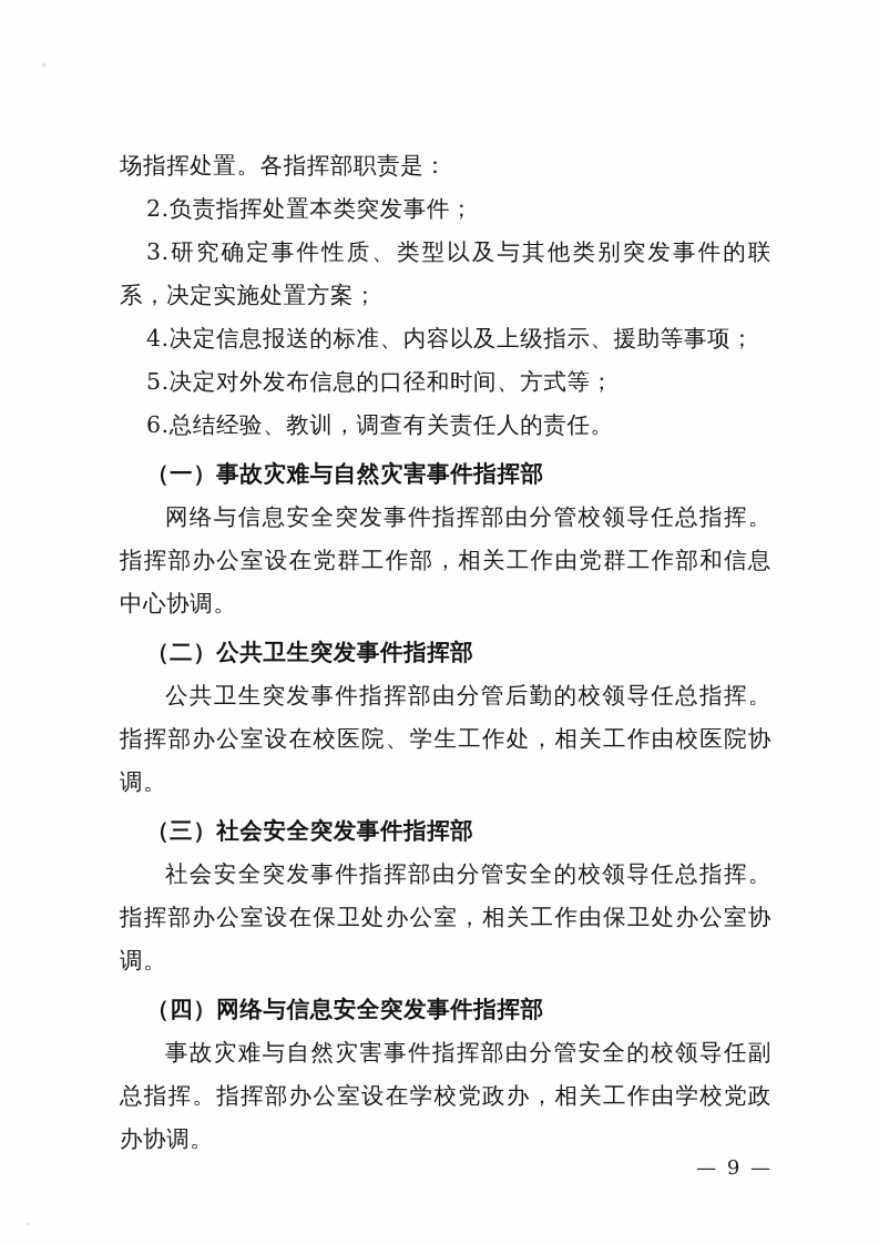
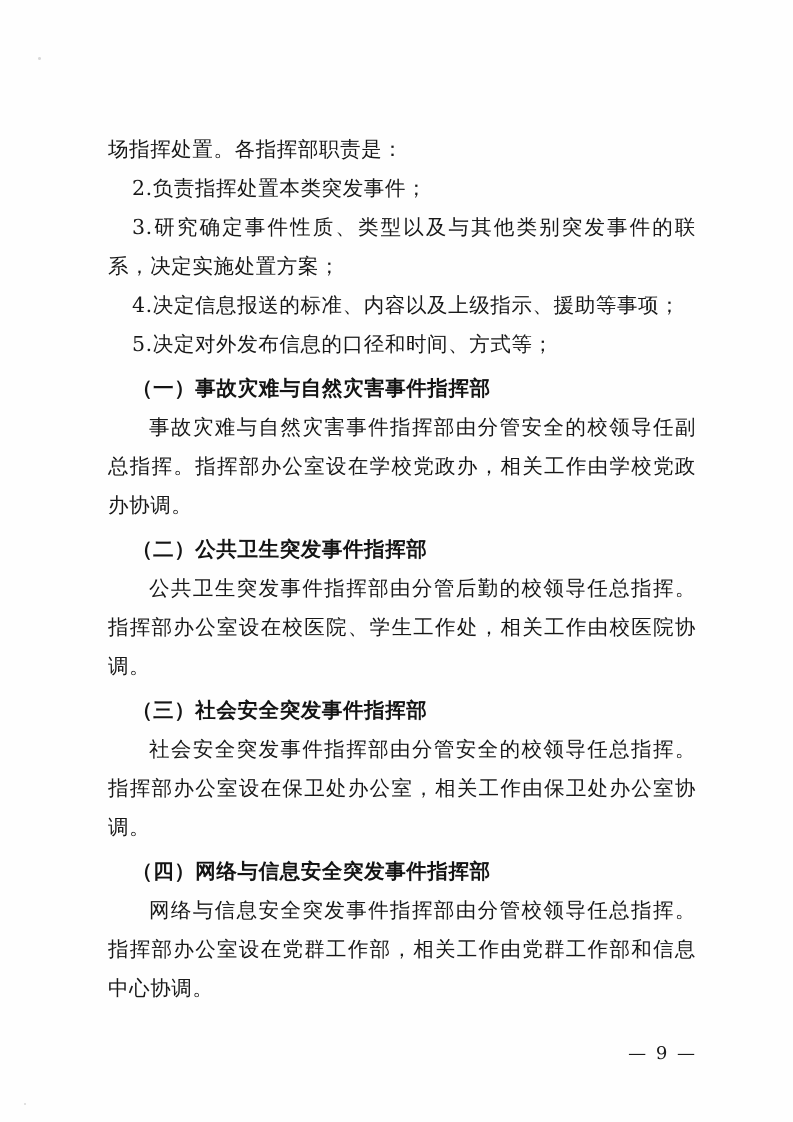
  场指挥处置。各指挥部职责是：
  2.负责指挥处置本类突发事件；
  3.研究确定事件性质、类型以及与其他类别突发事件的联系，决定实施处置方案；
  4.决定信息报送的标准、内容以及上级指示、援助等事项；
  5.决定对外发布信息的口径和时间、方式等；
- 6.总结经验、教训，调查有关责任人的责任。
  （一）事故灾难与自然灾害事件指挥部
- 网络与信息安全突发事件指挥部由分管校领导任总指挥。指挥部办公室设在党群工作部，相关工作由党群工作部和信息中心协调。
+ 事故灾难与自然灾害事件指挥部由分管安全的校领导任副总指挥。指挥部办公室设在学校党政办，相关工作由学校党政办协调。
  （二）公共卫生突发事件指挥部
  公共卫生突发事件指挥部由分管后勤的校领导任总指挥。指挥部办公室设在校医院、学生工作处，相关工作由校医院协调。
  （三）社会安全突发事件指挥部
  社会安全突发事件指挥部由分管安全的校领导任总指挥。指挥部办公室设在保卫处办公室，相关工作由保卫处办公室协调。
  （四）网络与信息安全突发事件指挥部
- 事故灾难与自然灾害事件指挥部由分管安全的校领导任副总指挥。指挥部办公室设在学校党政办，相关工作由学校党政办协调。
+ 网络与信息安全突发事件指挥部由分管校领导任总指挥。指挥部办公室设在党群工作部，相关工作由党群工作部和信息中心协调。
  — 9 —
